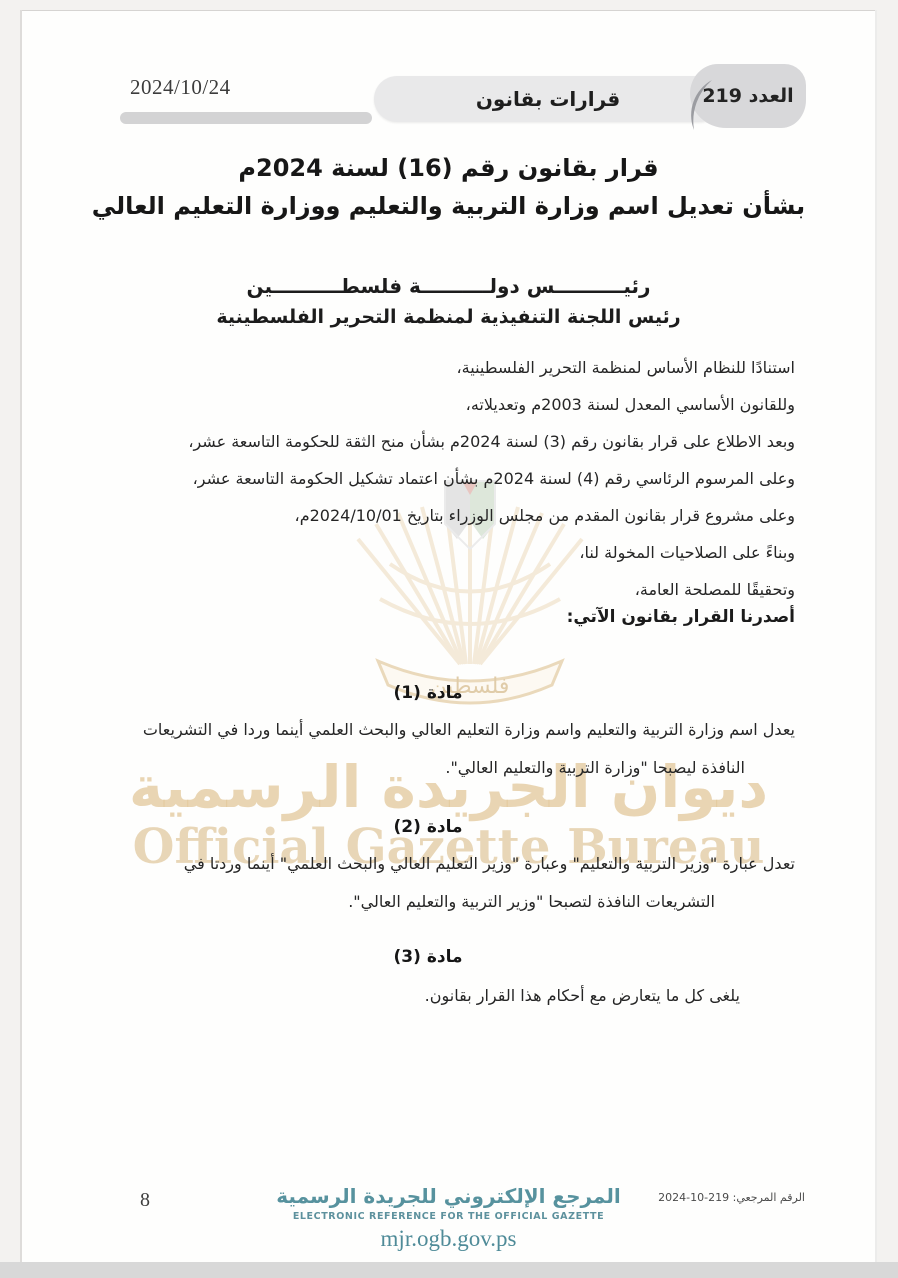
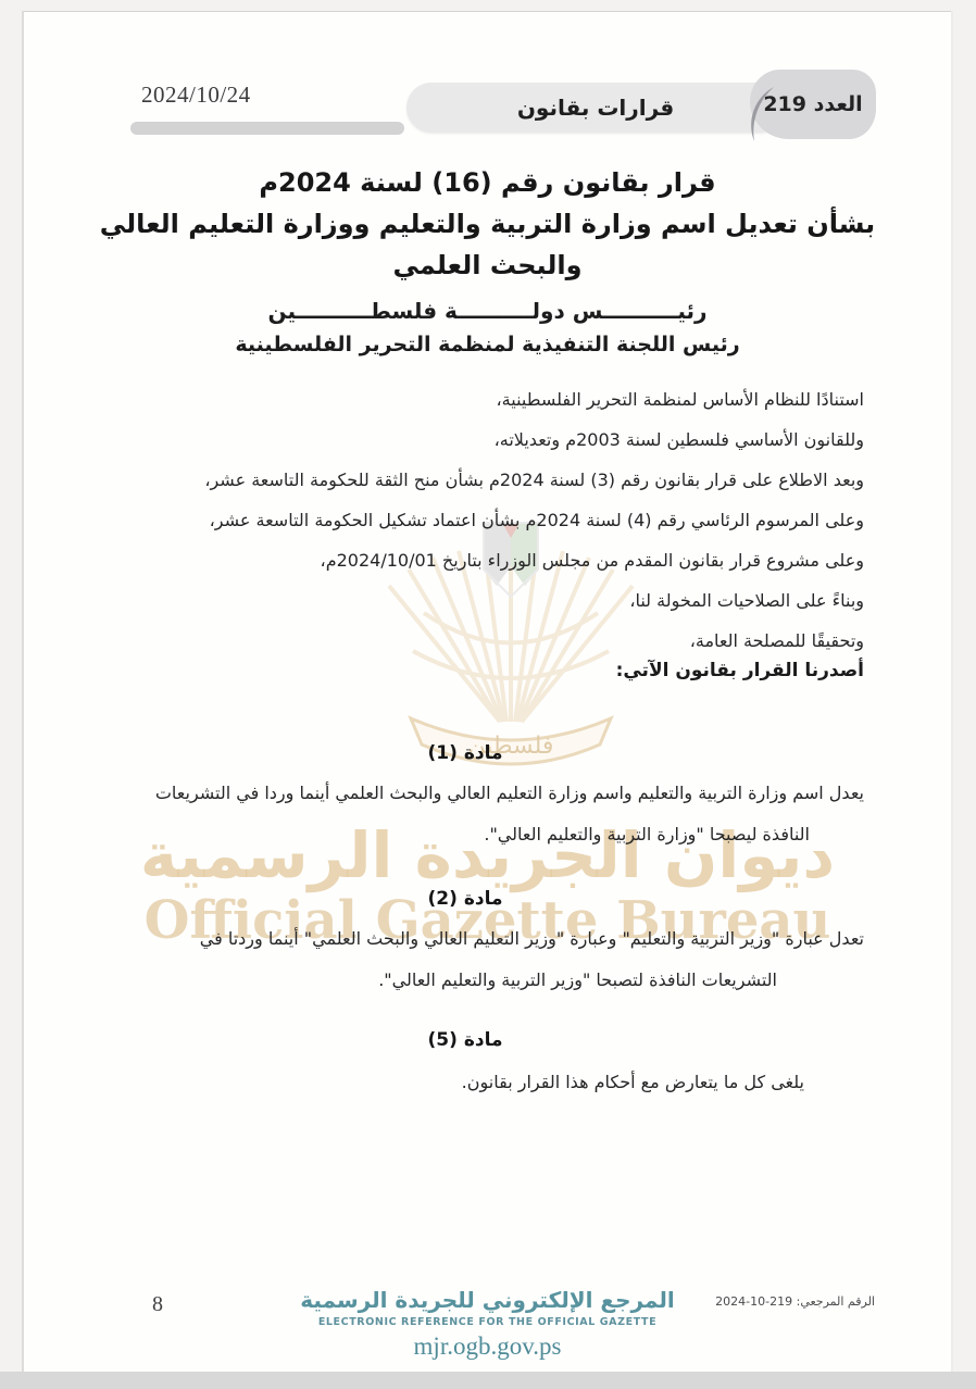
  فلسطين
  ديوان الجريدة الرسمية
  Official Gazette Bureau
  2024/10/24
  قرارات بقانون
  العدد 219
  قرار بقانون رقم (16) لسنة 2024م
  بشأن تعديل اسم وزارة التربية والتعليم ووزارة التعليم العالي
+ والبحث العلمي
  رئيــــــــــس دولــــــــــة فلسطــــــــــين
  رئيس اللجنة التنفيذية لمنظمة التحرير الفلسطينية
  استنادًا للنظام الأساس لمنظمة التحرير الفلسطينية،
- وللقانون الأساسي المعدل لسنة 2003م وتعديلاته،
+ وللقانون الأساسي فلسطين لسنة 2003م وتعديلاته،
  وبعد الاطلاع على قرار بقانون رقم (3) لسنة 2024م بشأن منح الثقة للحكومة التاسعة عشر،
  وعلى المرسوم الرئاسي رقم (4) لسنة 2024م بشأن اعتماد تشكيل الحكومة التاسعة عشر،
  وعلى مشروع قرار بقانون المقدم من مجلس الوزراء بتاريخ 2024/10/01م،
  وبناءً على الصلاحيات المخولة لنا،
  وتحقيقًا للمصلحة العامة،
  أصدرنا القرار بقانون الآتي:
  مادة (1)
  يعدل اسم وزارة التربية والتعليم واسم وزارة التعليم العالي والبحث العلمي أينما وردا في التشريعات
  النافذة ليصبحا "وزارة التربية والتعليم العالي".
  مادة (2)
  تعدل عبارة "وزير التربية والتعليم" وعبارة "وزير التعليم العالي والبحث العلمي" أينما وردتا في
  التشريعات النافذة لتصبحا "وزير التربية والتعليم العالي".
- مادة (3)
+ مادة (5)
  يلغى كل ما يتعارض مع أحكام هذا القرار بقانون.
  8
  المرجع الإلكتروني للجريدة الرسمية
  ELECTRONIC REFERENCE FOR THE OFFICIAL GAZETTE
  mjr.ogb.gov.ps
  الرقم المرجعي: 219-10-2024
